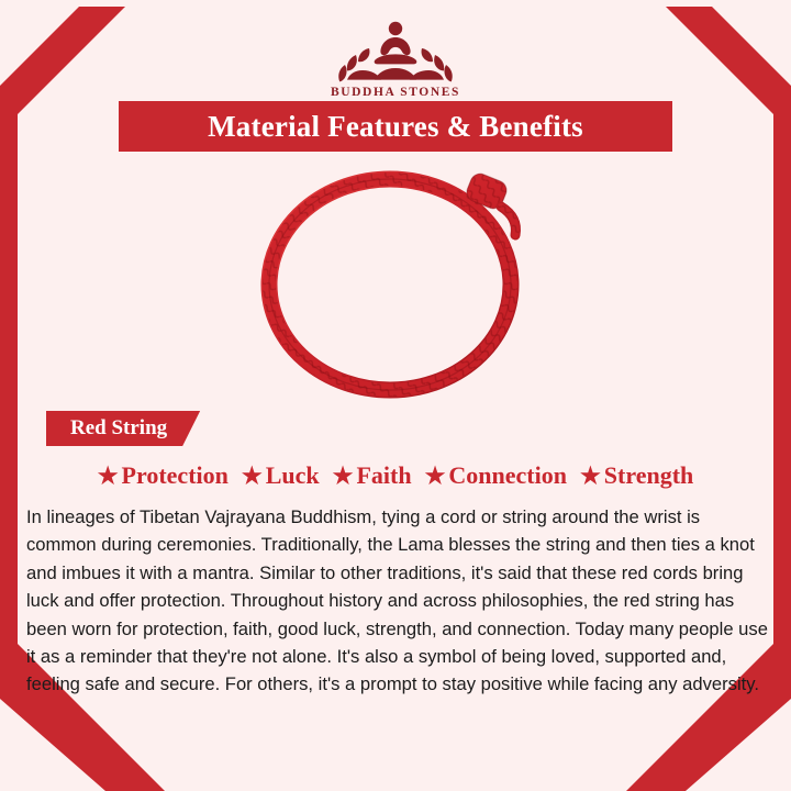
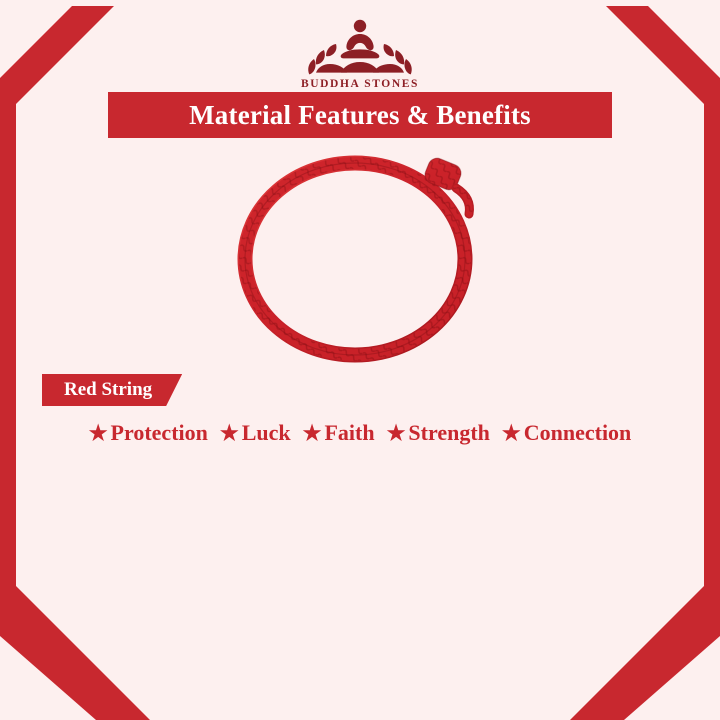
  BUDDHA STONES
  Material Features & Benefits
  Red String
  ★
  Protection
  ★
  Luck
  ★
  Faith
  ★
- Connection
+ Strength
  ★
- Strength
+ Connection
- In lineages of Tibetan Vajrayana Buddhism, tying a cord or string around the wrist is common during ceremonies. Traditionally, the Lama blesses the string and then ties a knot and imbues it with a mantra. Similar to other traditions, it's said that these red cords bring luck and offer protection. Throughout history and across philosophies, the red string has been worn for protection, faith, good luck, strength, and connection. Today many people use it as a reminder that they're not alone. It's also a symbol of being loved, supported and, feeling safe and secure. For others, it's a prompt to stay positive while facing any adversity.
